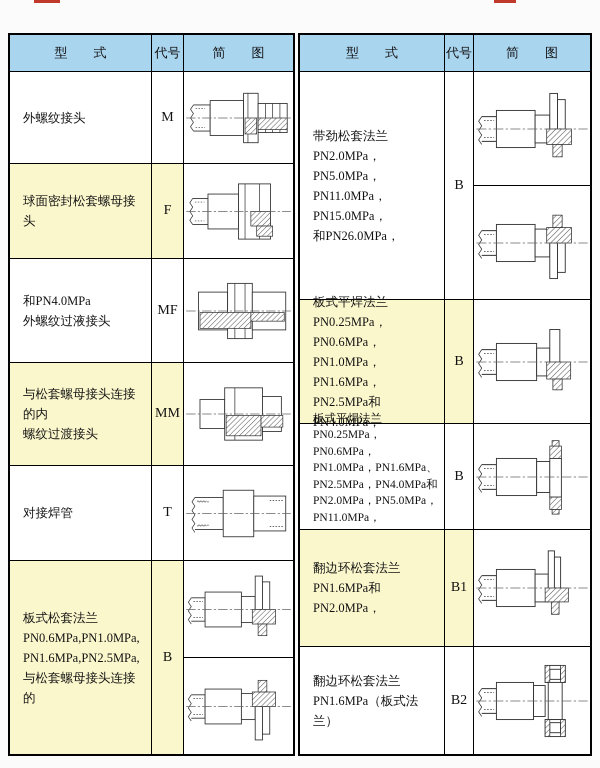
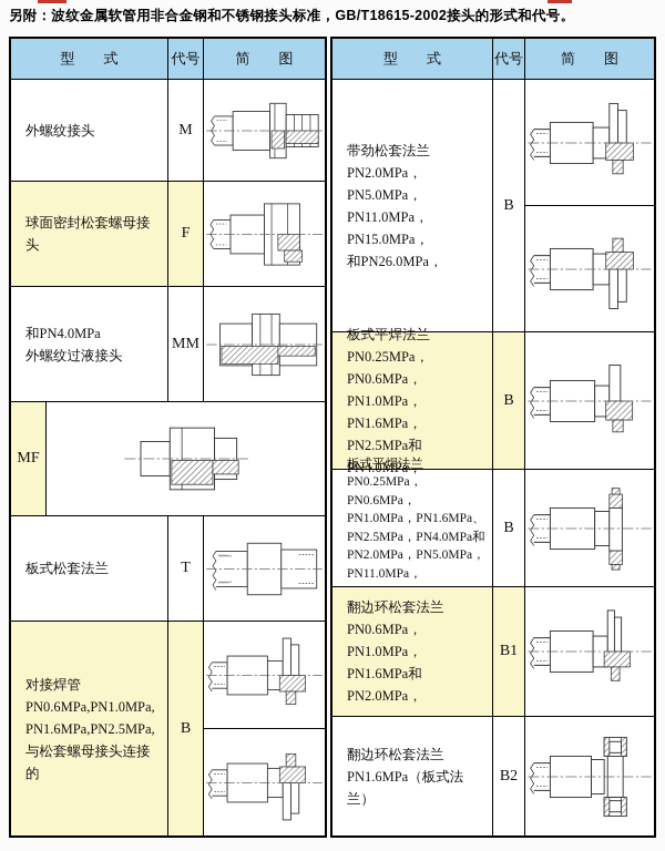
+ 另附：波纹金属软管用非合金钢和不锈钢接头标准，GB/T18615-2002接头的形式和代号。
  型 式
  代号
  简 图
  外螺纹接头
  M
  球面密封松套螺母接头
  F
  和PN4.0MPa
  外螺纹过液接头
- MF
+ MM
- 与松套螺母接头连接的内
- 螺纹过渡接头
- MM
+ MF
- 对接焊管
+ 板式松套法兰
  T
- 板式松套法兰
+ 对接焊管
  PN0.6MPa,PN1.0MPa,
  PN1.6MPa,PN2.5MPa,
  与松套螺母接头连接的
  B
  型 式
  代号
  简 图
  带劲松套法兰
  PN2.0MPa，PN5.0MPa，
  PN11.0MPa，PN15.0MPa，
  和PN26.0MPa，
  B
  板式平焊法兰
  PN0.25MPa，PN0.6MPa，
  PN1.0MPa，PN1.6MPa，
  PN2.5MPa和PN4.0MPa，
  B
  板式平焊法兰
  PN0.25MPa，PN0.6MPa，
  PN1.0MPa，PN1.6MPa、
  PN2.5MPa，PN4.0MPa和
  PN2.0MPa，PN5.0MPa，
  B
  翻边环松套法兰
+ PN0.6MPa，PN1.0MPa，
  PN1.6MPa和PN2.0MPa，
  B1
  翻边环松套法兰
  PN1.6MPa（板式法兰）
  B2
